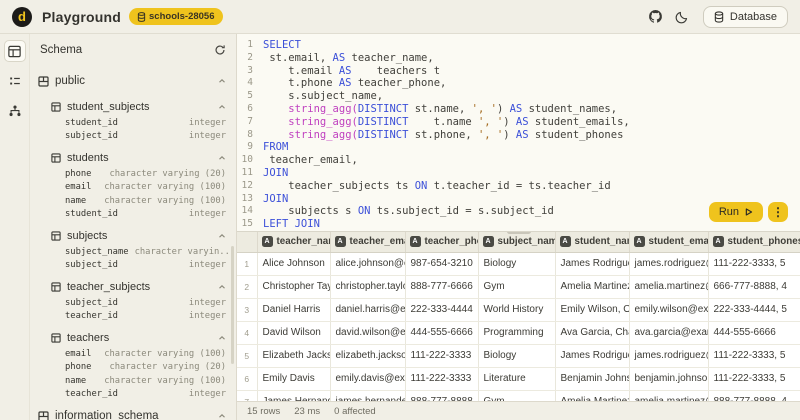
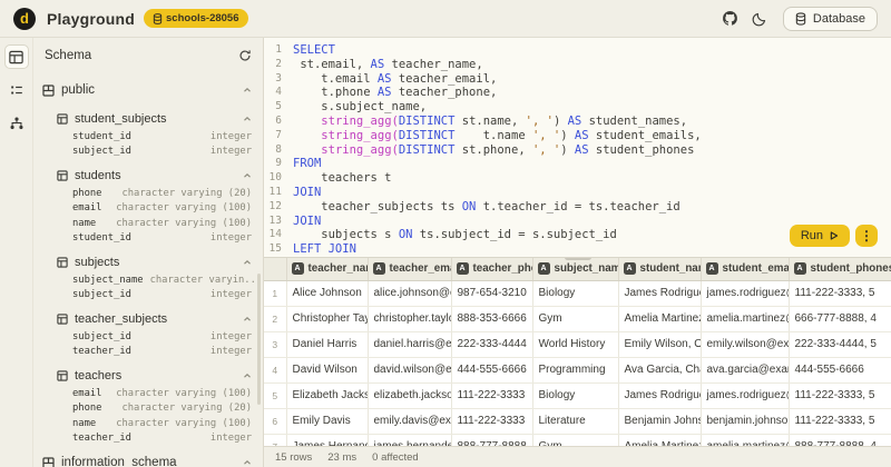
  d
  Playground
  schools-28056
  Database
  Schema
  public
  student_subjects
  student_id
  integer
  subject_id
  integer
  students
  phone
  character varying (20)
  email
  character varying (100)
  name
  character varying (100)
  student_id
  integer
  subjects
  subject_name
  character varyin..
  subject_id
  integer
  teacher_subjects
  subject_id
  integer
  teacher_id
  integer
  teachers
  email
  character varying (100)
  phone
  character varying (20)
  name
  character varying (100)
  teacher_id
  integer
  information_schema
  1
  SELECT
  2
  st.email, AS teacher_name,
  3
- t.email AS teachers t
+ t.email AS teacher_email,
  4
  t.phone AS teacher_phone,
  5
  s.subject_name,
  6
  string_agg(DISTINCT st.name, ', ') AS student_names,
  7
  string_agg(DISTINCT t.name ', ') AS student_emails,
  8
  string_agg(DISTINCT st.phone, ', ') AS student_phones
  9
  FROM
  10
- teacher_email,
+ teachers t
  11
  JOIN
  12
  teacher_subjects ts ON t.teacher_id = ts.teacher_id
  13
  JOIN
  14
  subjects s ON ts.subject_id = s.subject_id
  15
  LEFT JOIN
  Run
  ⋮
  	teacher_na	teacher_em	teacher_ph	subject_nam	student_na	student_ema	student_phone
  1	Alice Johnson	alice.johnson@	987-654-3210	Biology	James Rodrigu	james.rodriguez	111-222-3333, 5
- 2	Christopher Tay	christopher.tayl	888-777-6666	Gym	Amelia Martine	amelia.martinez	666-777-8888, 4
+ 2	Christopher Tay	christopher.tayl	888-353-6666	Gym	Amelia Martine	amelia.martinez	666-777-8888, 4
  3	Daniel Harris	daniel.harris@e	222-333-4444	World History	Emily Wilson, O	emily.wilson@ex	222-333-4444, 5
  4	David Wilson	david.wilson@e	444-555-6666	Programming	Ava Garcia, Ch	ava.garcia@exa	444-555-6666
  5	Elizabeth Jacks	elizabeth.jackso	111-222-3333	Biology	James Rodrigu	james.rodriguez	111-222-3333, 5
  6	Emily Davis	emily.davis@ex	111-222-3333	Literature	Benjamin John	benjamin.johnso	111-222-3333, 5
  15 rows
  23 ms
  0 affected
